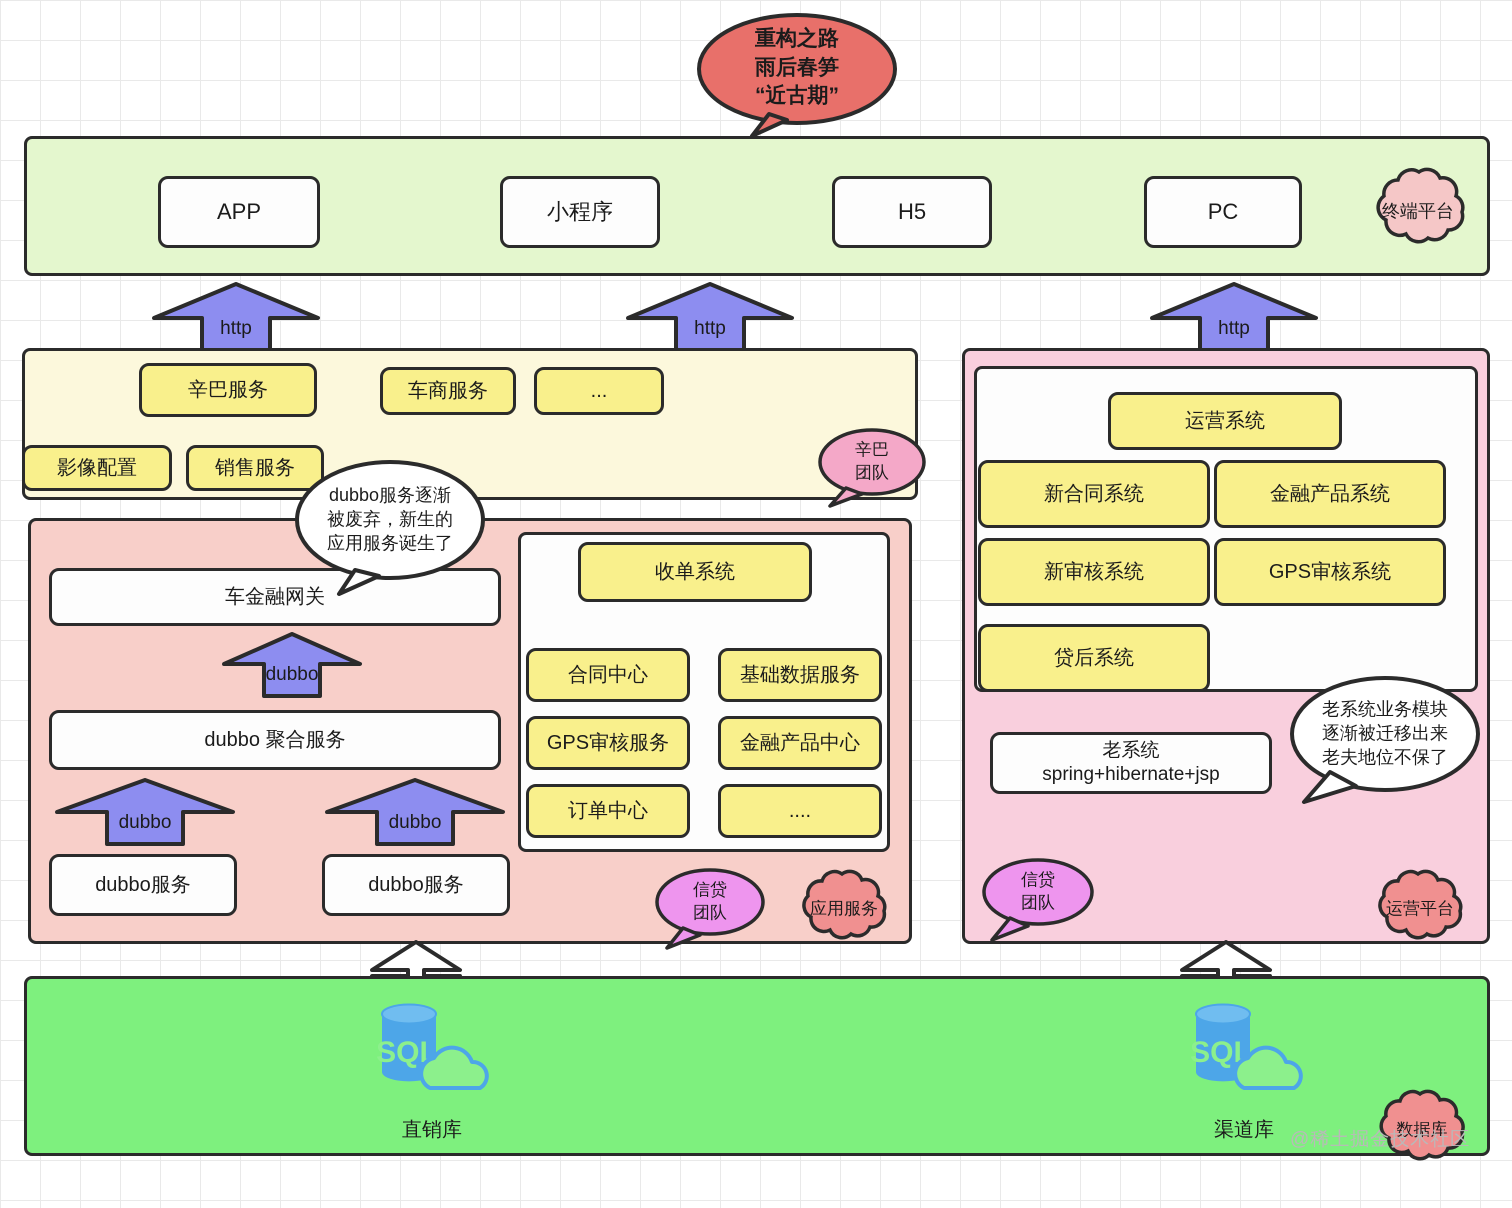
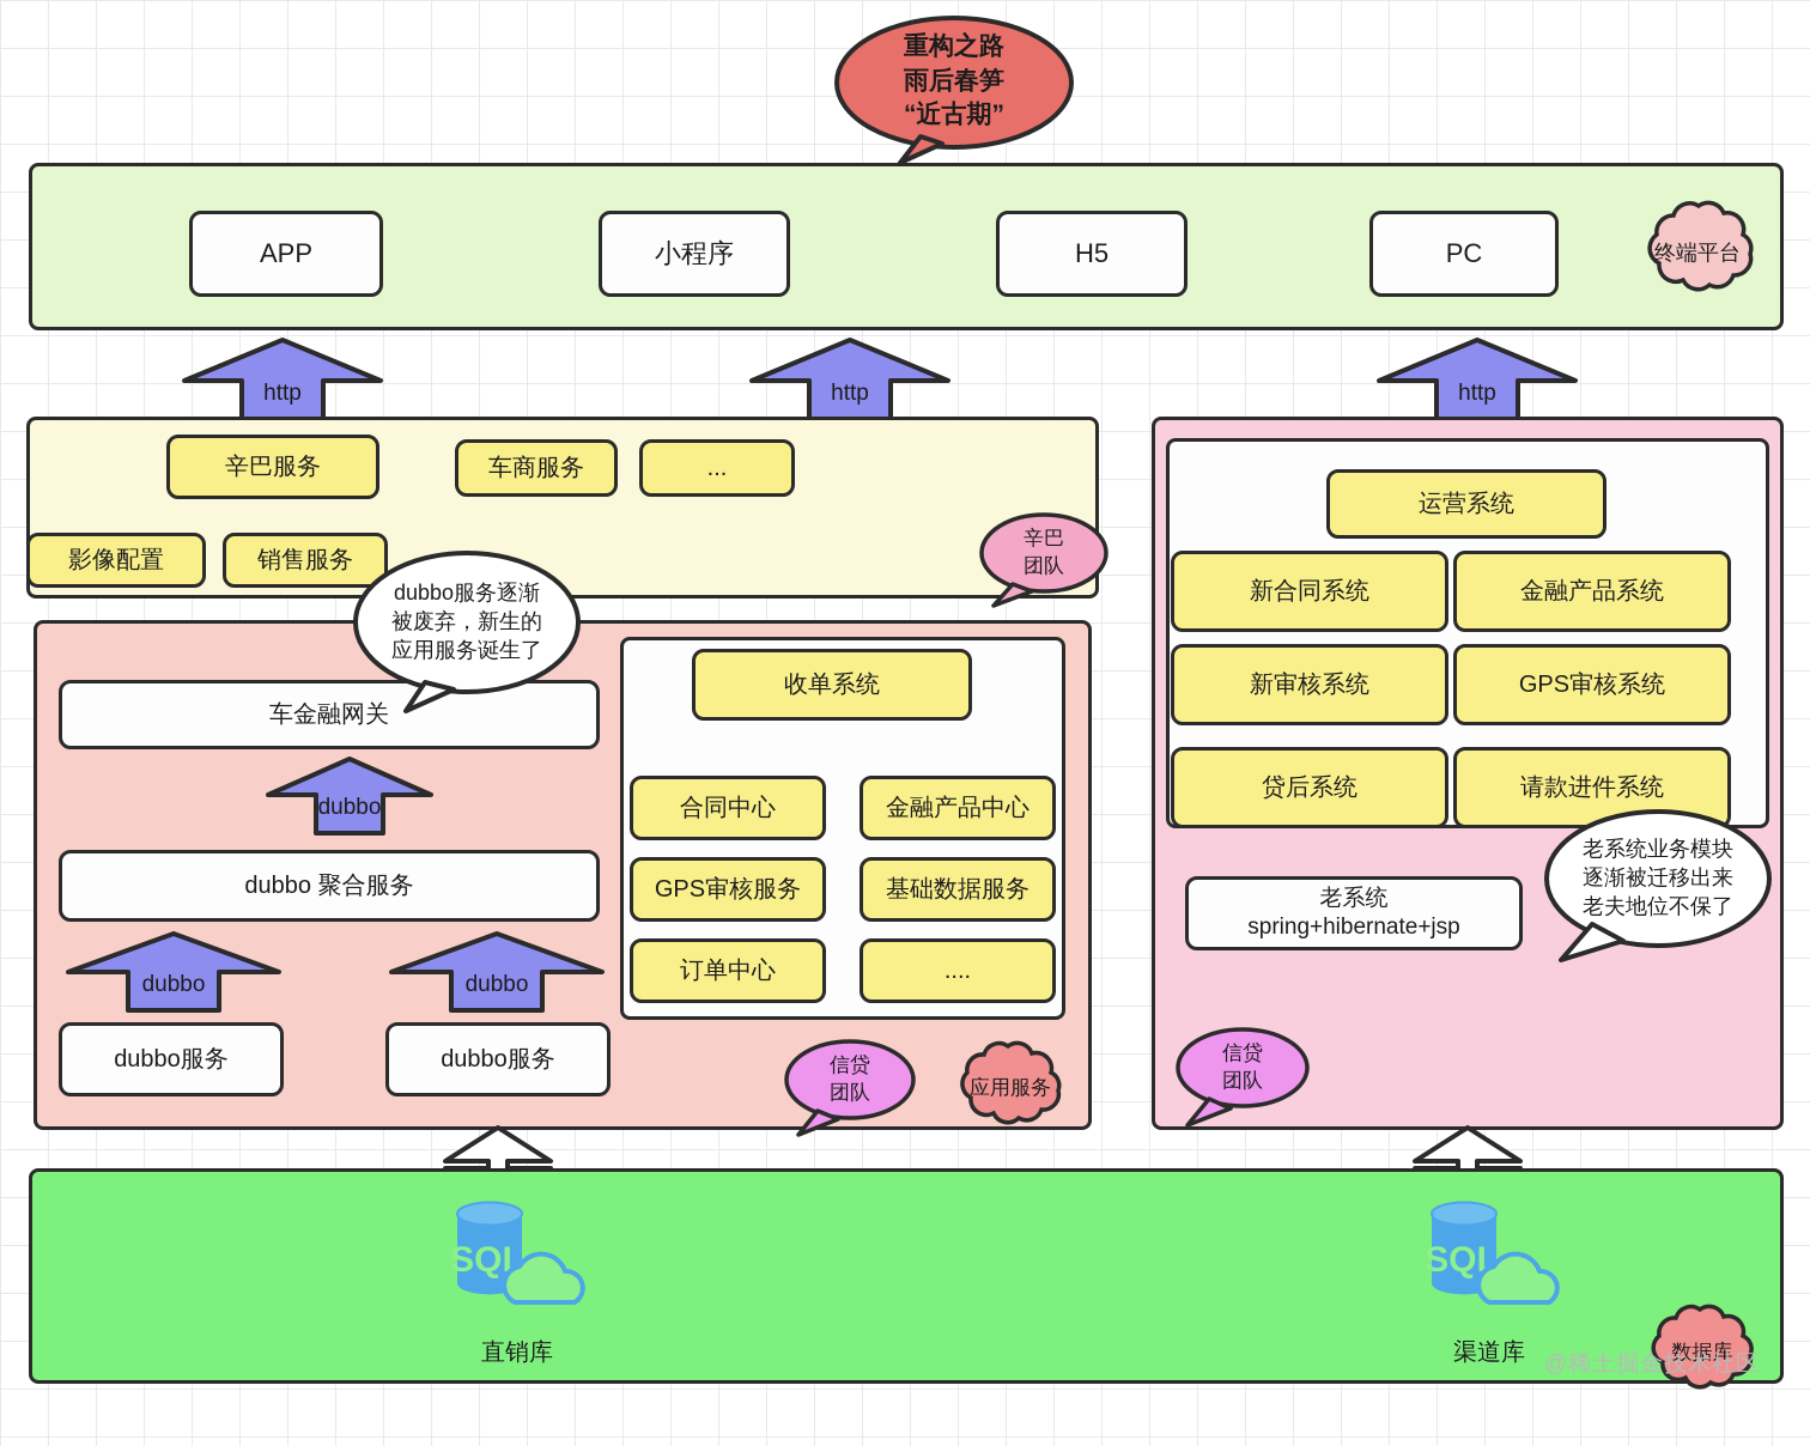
  重构之路
  雨后春笋
  “近古期”
  APP
  小程序
  H5
  PC
  终端平台
  http
  http
  http
  辛巴服务
  车商服务
  ...
  影像配置
  销售服务
  辛巴
  团队
  车金融网关
  dubbo
  dubbo 聚合服务
  dubbo
  dubbo
  dubbo服务
  dubbo服务
  收单系统
  合同中心
- 基础数据服务
+ 金融产品中心
  GPS审核服务
- 金融产品中心
+ 基础数据服务
  订单中心
  ....
  dubbo服务逐渐
  被废弃，新生的
  应用服务诞生了
  信贷
  团队
  应用服务
  运营系统
  新合同系统
  金融产品系统
  新审核系统
  GPS审核系统
  贷后系统
+ 请款进件系统
  老系统
  spring+hibernate+jsp
  老系统业务模块
  逐渐被迁移出来
  老夫地位不保了
  信贷
  团队
- 运营平台
  SQL
  直销库
  SQL
  渠道库
  数据库
  @稀土掘金技术社区
